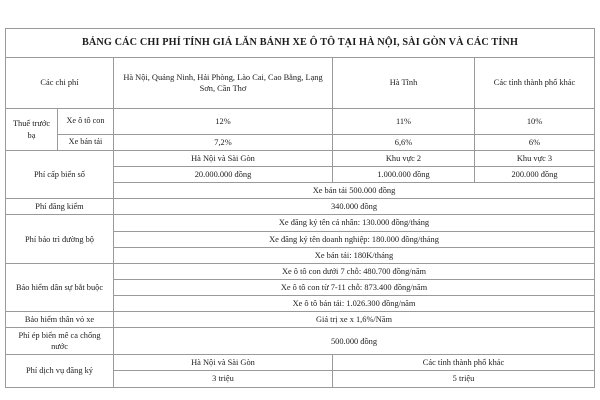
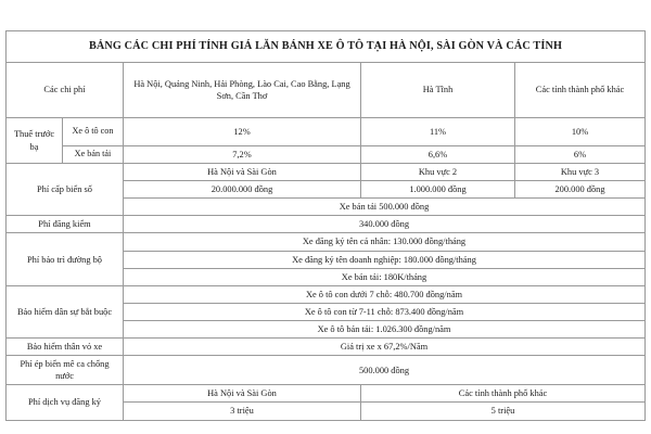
  BẢNG CÁC CHI PHÍ TÍNH GIÁ LĂN BÁNH XE Ô TÔ TẠI HÀ NỘI, SÀI GÒN VÀ CÁC TỈNH
  Các chi phí	Hà Nội, Quảng Ninh, Hải Phòng, Lào Cai, Cao Bằng, Lạng Sơn, Cần Thơ	Hà Tĩnh	Các tỉnh thành phố khác
  Thuế trước bạ	Xe ô tô con	12%	11%	10%
  Xe bán tải	7,2%	6,6%	6%
  Phí cấp biển số	Hà Nội và Sài Gòn	Khu vực 2	Khu vực 3
  20.000.000 đồng	1.000.000 đồng	200.000 đồng
  Xe bán tải 500.000 đồng
  Phí đăng kiểm	340.000 đồng
  Phí bảo trì đường bộ	Xe đăng ký tên cá nhân: 130.000 đồng/tháng
  Xe đăng ký tên doanh nghiệp: 180.000 đồng/tháng
  Xe bán tải: 180K/tháng
  Bảo hiểm dân sự bắt buộc	Xe ô tô con dưới 7 chỗ: 480.700 đồng/năm
  Xe ô tô con từ 7-11 chỗ: 873.400 đồng/năm
  Xe ô tô bán tải: 1.026.300 đồng/năm
- Bảo hiểm thân vỏ xe	Giá trị xe x 1,6%/Năm
+ Bảo hiểm thân vỏ xe	Giá trị xe x 67,2%/Năm
  Phí ép biển mê ca chống nước	500.000 đồng
  Phí dịch vụ đăng ký	Hà Nội và Sài Gòn	Các tỉnh thành phố khác
  3 triệu	5 triệu
